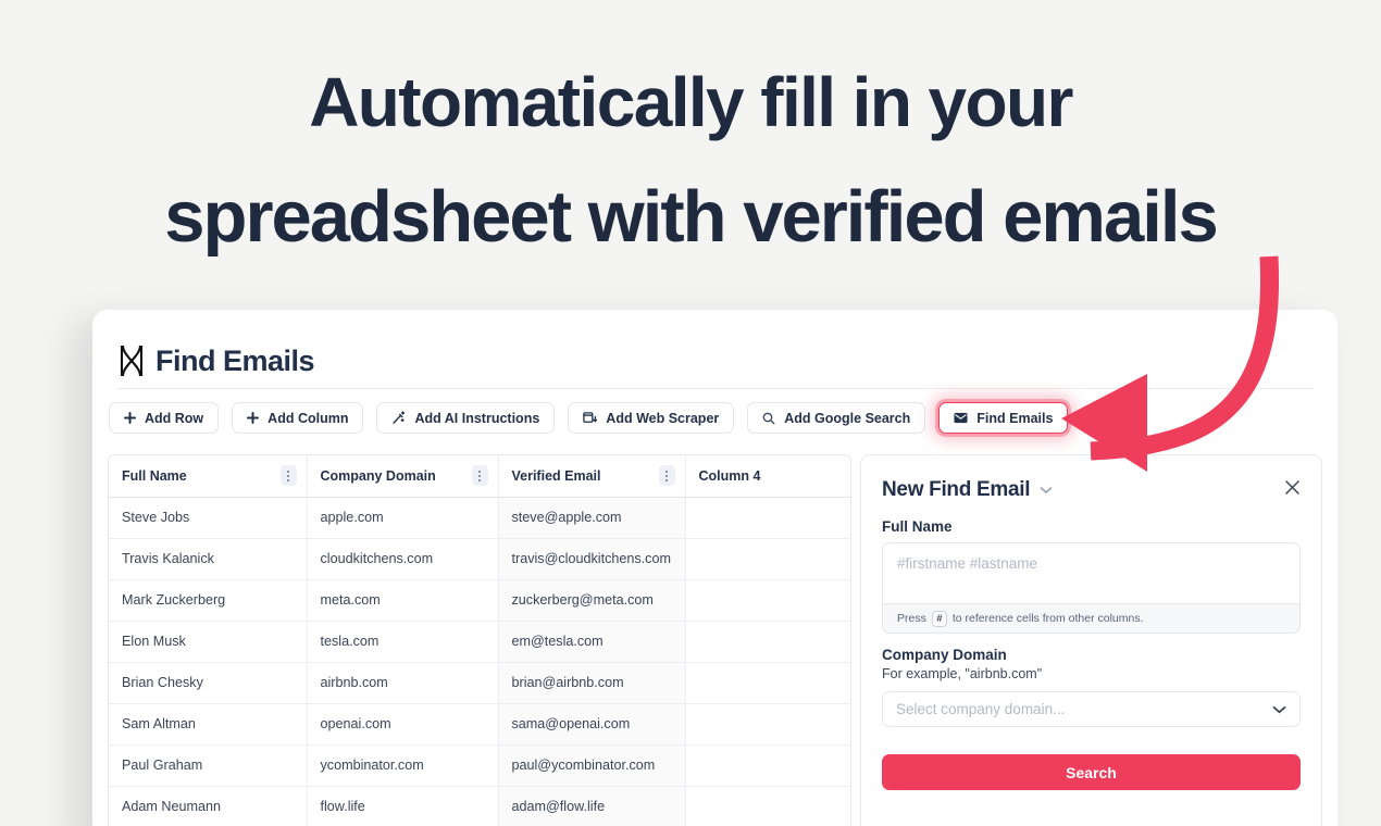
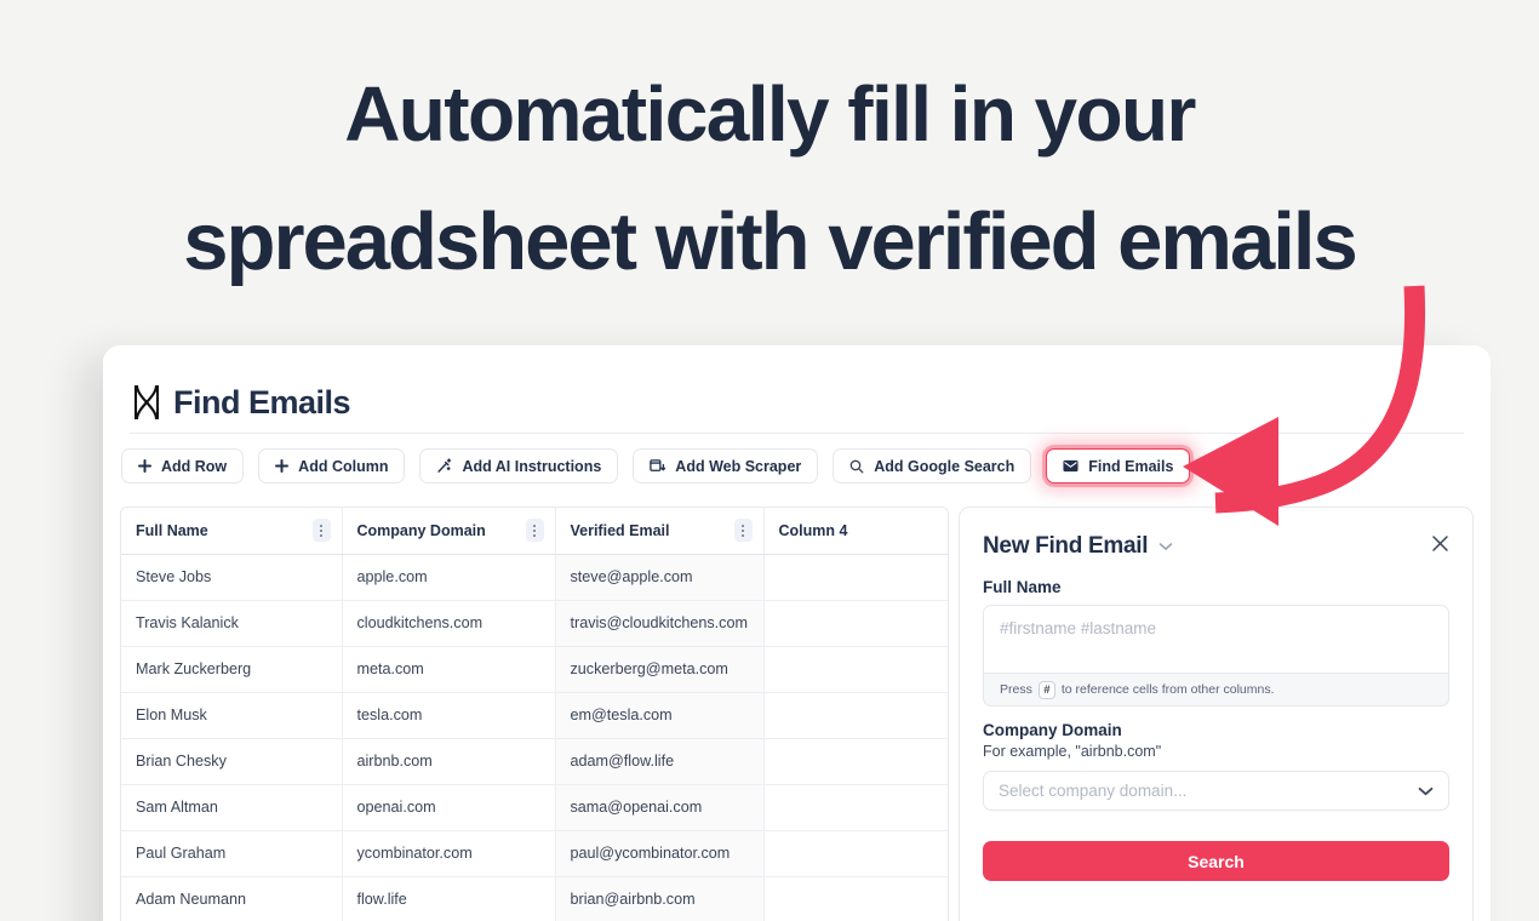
  Automatically fill in your
  spreadsheet with verified emails
  Find Emails
  Add Row
  Add Column
  Add AI Instructions
  Add Web Scraper
  Add Google Search
  Find Emails
  Full Name	Company Domain	Verified Email	Column 4
  Steve Jobs	apple.com	steve@apple.com
  Travis Kalanick	cloudkitchens.com	travis@cloudkitchens.com
  Mark Zuckerberg	meta.com	zuckerberg@meta.com
  Elon Musk	tesla.com	em@tesla.com
- Brian Chesky	airbnb.com	brian@airbnb.com
+ Brian Chesky	airbnb.com	adam@flow.life
  Sam Altman	openai.com	sama@openai.com
  Paul Graham	ycombinator.com	paul@ycombinator.com
- Adam Neumann	flow.life	adam@flow.life
+ Adam Neumann	flow.life	brian@airbnb.com
  New Find Email
  Full Name
  #firstname #lastname
  Press
  #
  to reference cells from other columns.
  Company Domain
  For example, "airbnb.com"
  Select company domain...
  Search
